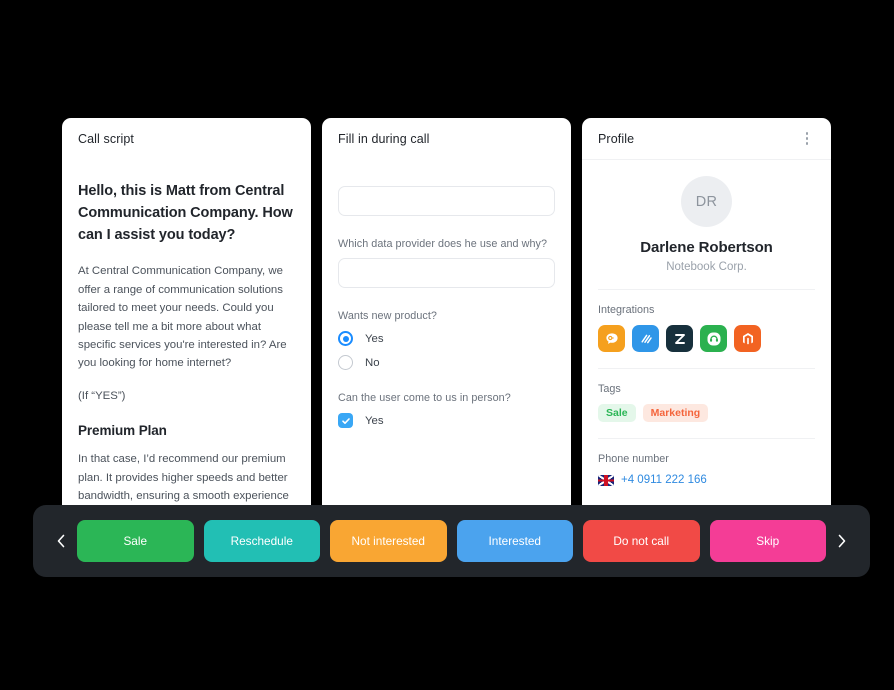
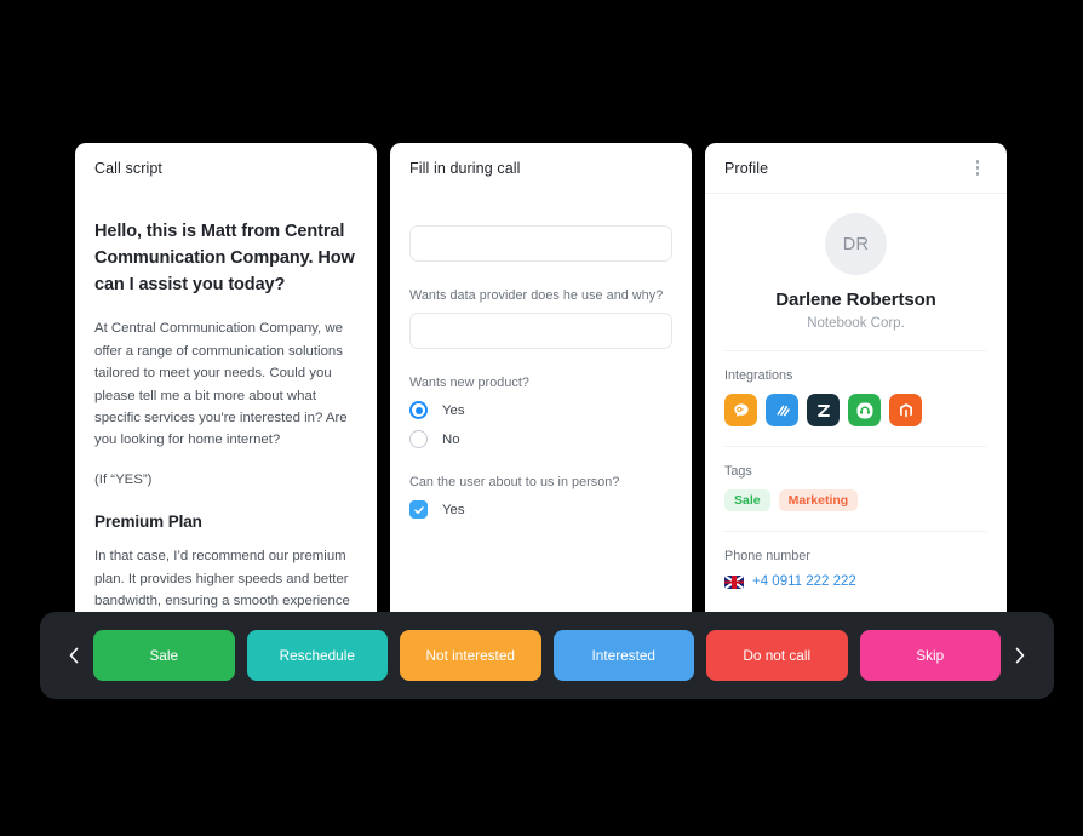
  Call script
  Hello, this is Matt from Central Communication Company. How can I assist you today?
  At Central Communication Company, we offer a range of communication solutions tailored to meet your needs. Could you please tell me a bit more about what specific services you're interested in? Are you looking for home internet?
  (If “YES”)
  Premium Plan
  In that case, I’d recommend our premium plan. It provides higher speeds and better bandwidth, ensuring a smooth experience
  Fill in during call
- Which data provider does he use and why?
+ Wants data provider does he use and why?
  Wants new product?
  Yes
  No
- Can the user come to us in person?
+ Can the user about to us in person?
  Yes
  Profile
  DR
  Darlene Robertson
  Notebook Corp.
  Integrations
  Tags
  Sale
  Marketing
  Phone number
- +4 0911 222 166
+ +4 0911 222 222
  Sale
  Reschedule
  Not interested
  Interested
  Do not call
  Skip
